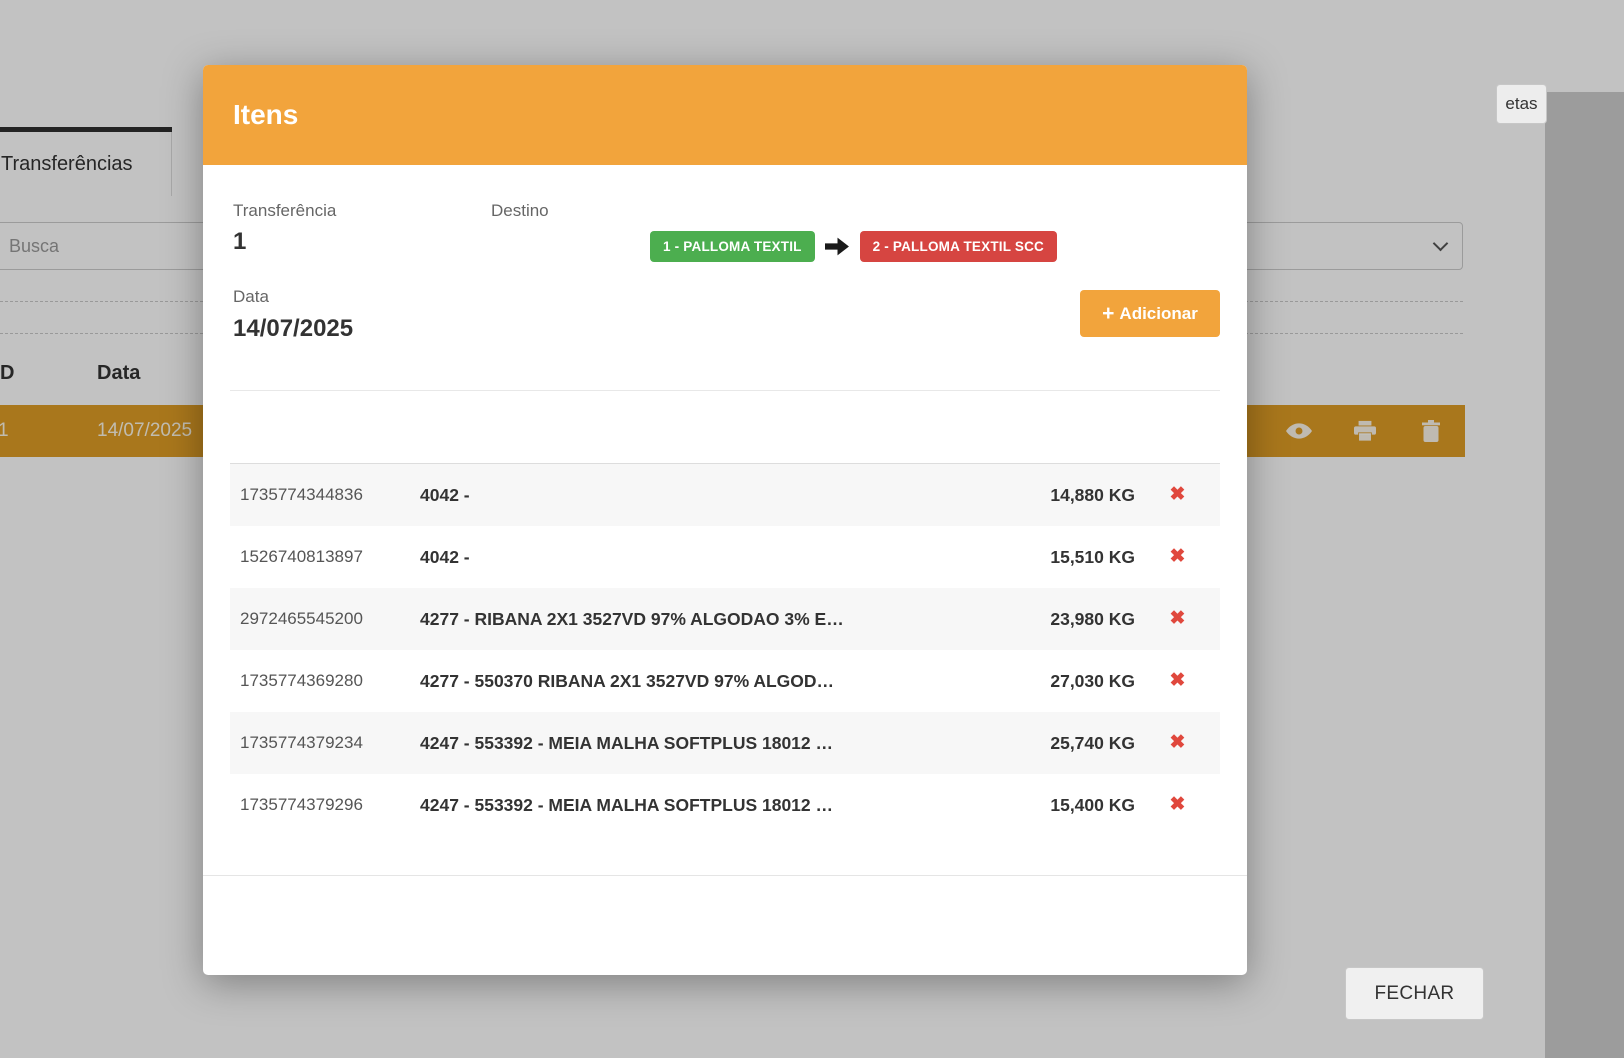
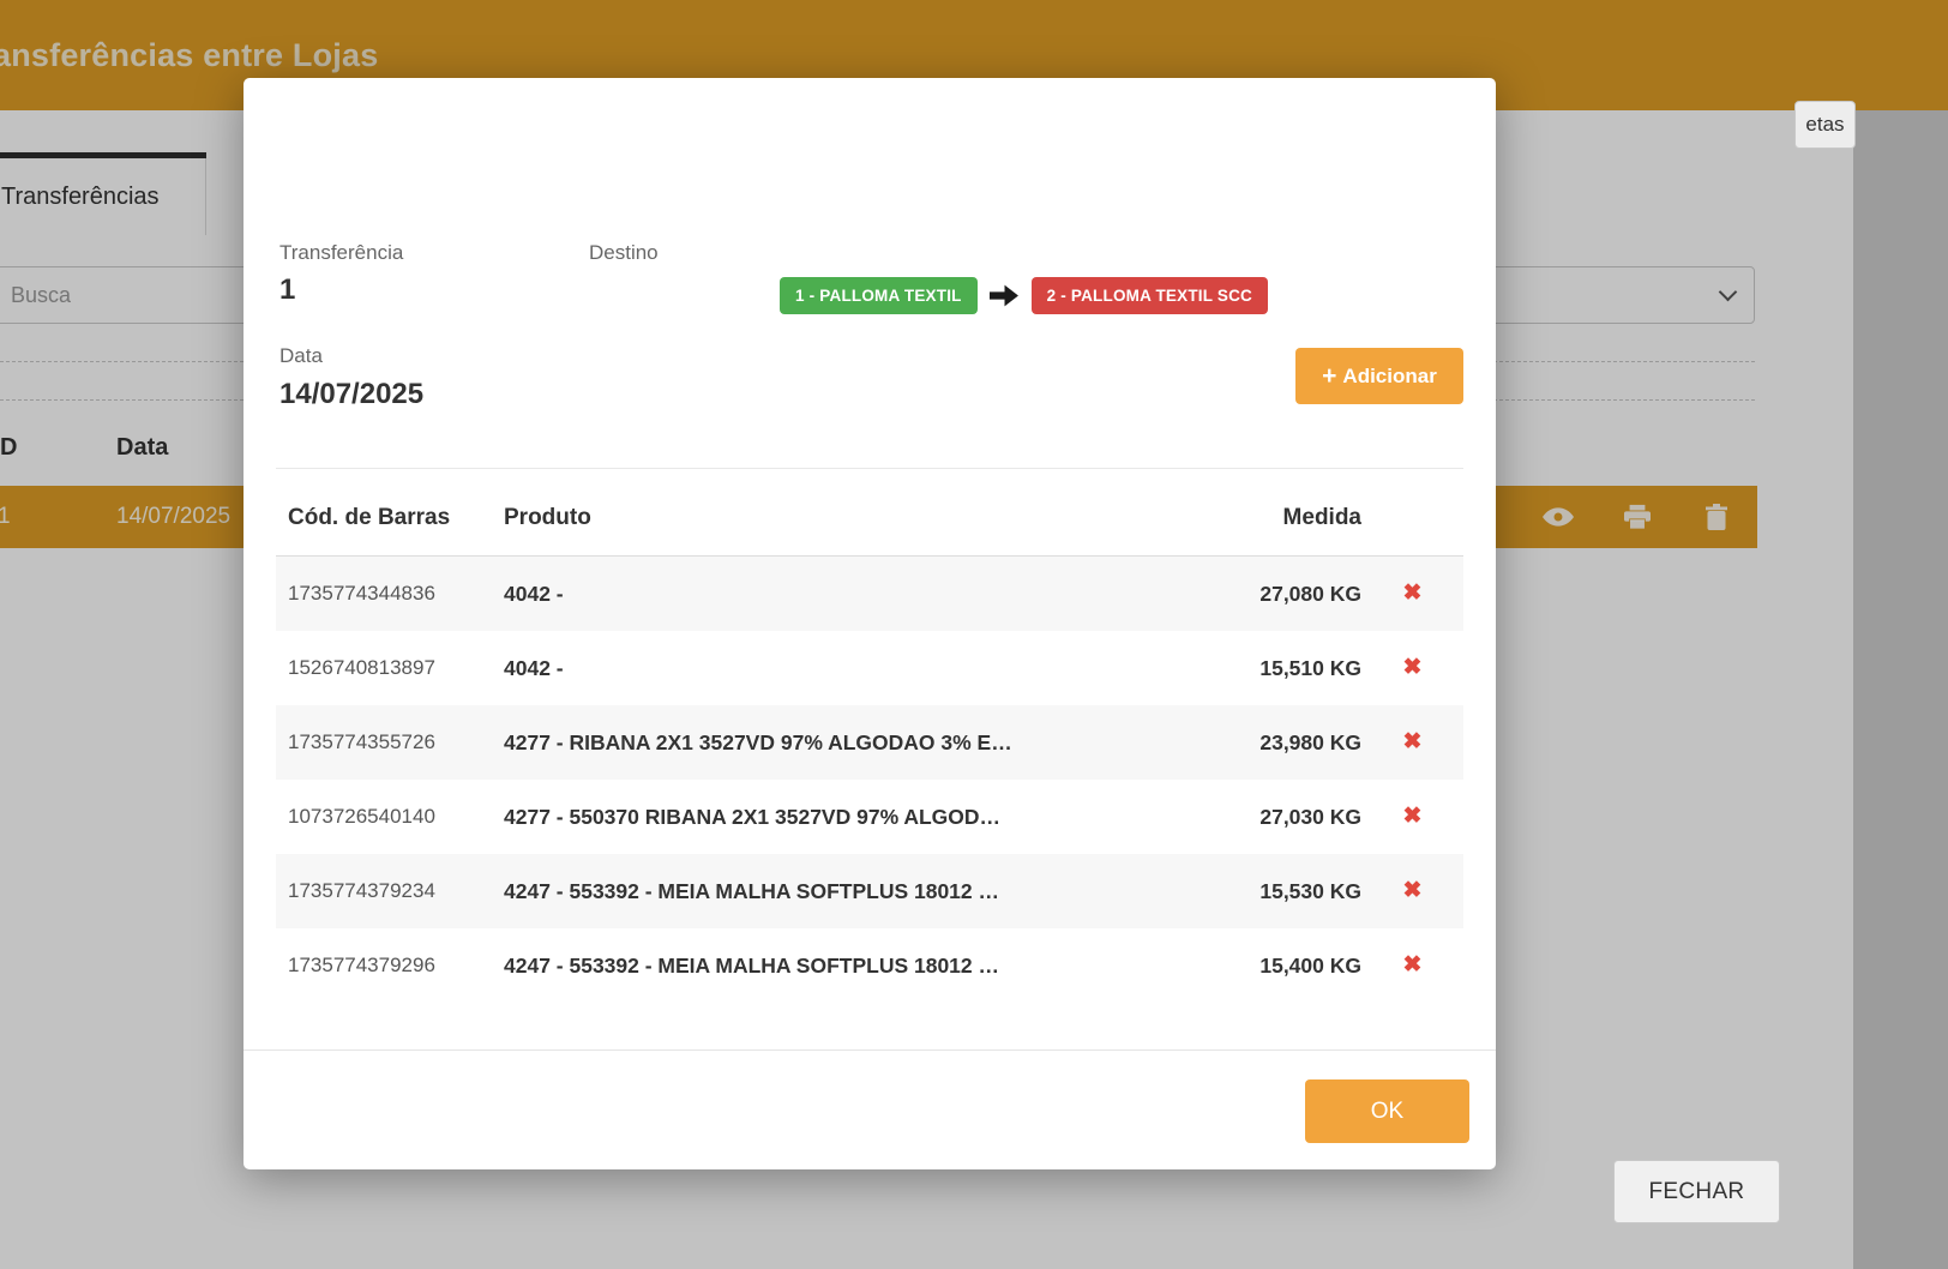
+ ansferências entre Lojas
  Transferências
  Busca
  D
  Data
  1
  14/07/2025
  etas
  FECHAR
- Itens
  Transferência
  1
  Destino
  1 - PALLOMA TEXTIL
  2 - PALLOMA TEXTIL SCC
  Data
  14/07/2025
  +
  Adicionar
+ Cód. de Barras
+ Produto
+ Medida
  1735774344836
  4042 -
- 14,880 KG
+ 27,080 KG
  ✖
  1526740813897
  4042 -
  15,510 KG
  ✖
- 2972465545200
+ 1735774355726
  4277 - RIBANA 2X1 3527VD 97% ALGODAO 3% E…
  23,980 KG
  ✖
- 1735774369280
+ 1073726540140
  4277 - 550370 RIBANA 2X1 3527VD 97% ALGOD…
  27,030 KG
  ✖
  1735774379234
  4247 - 553392 - MEIA MALHA SOFTPLUS 18012 …
- 25,740 KG
+ 15,530 KG
  ✖
  1735774379296
  4247 - 553392 - MEIA MALHA SOFTPLUS 18012 …
  15,400 KG
  ✖
+ OK
